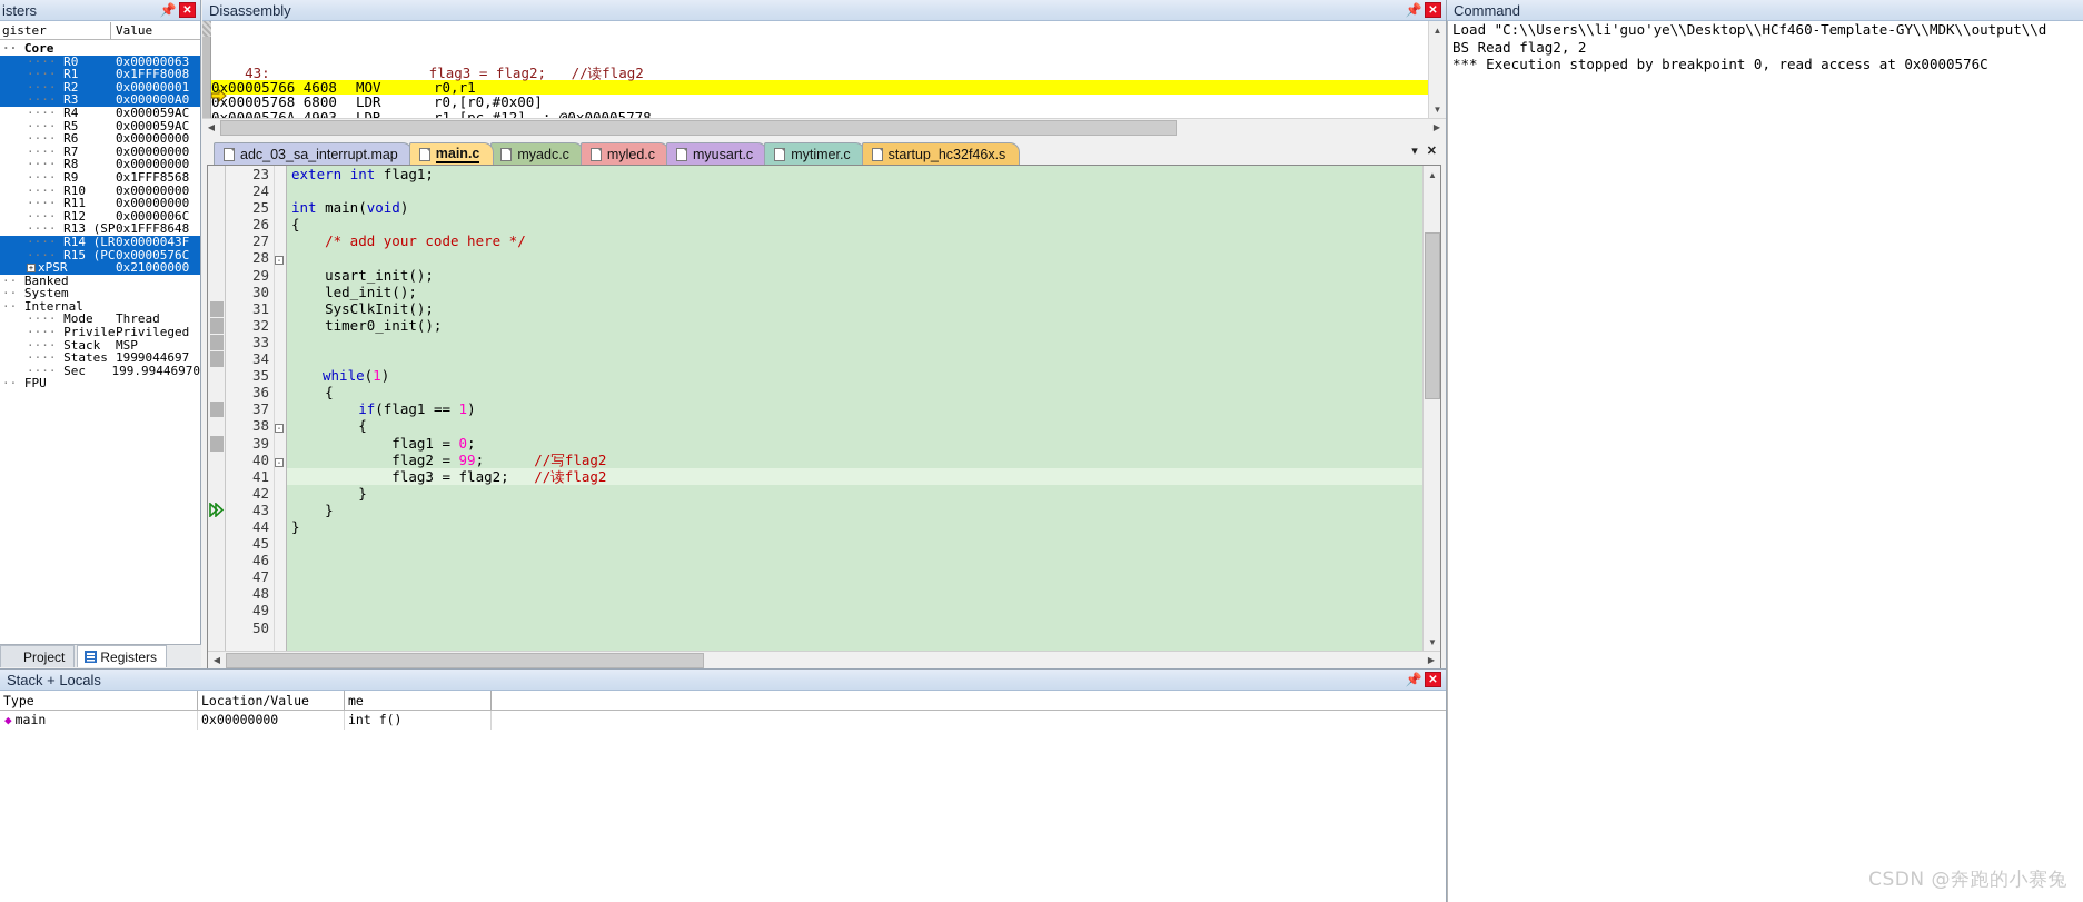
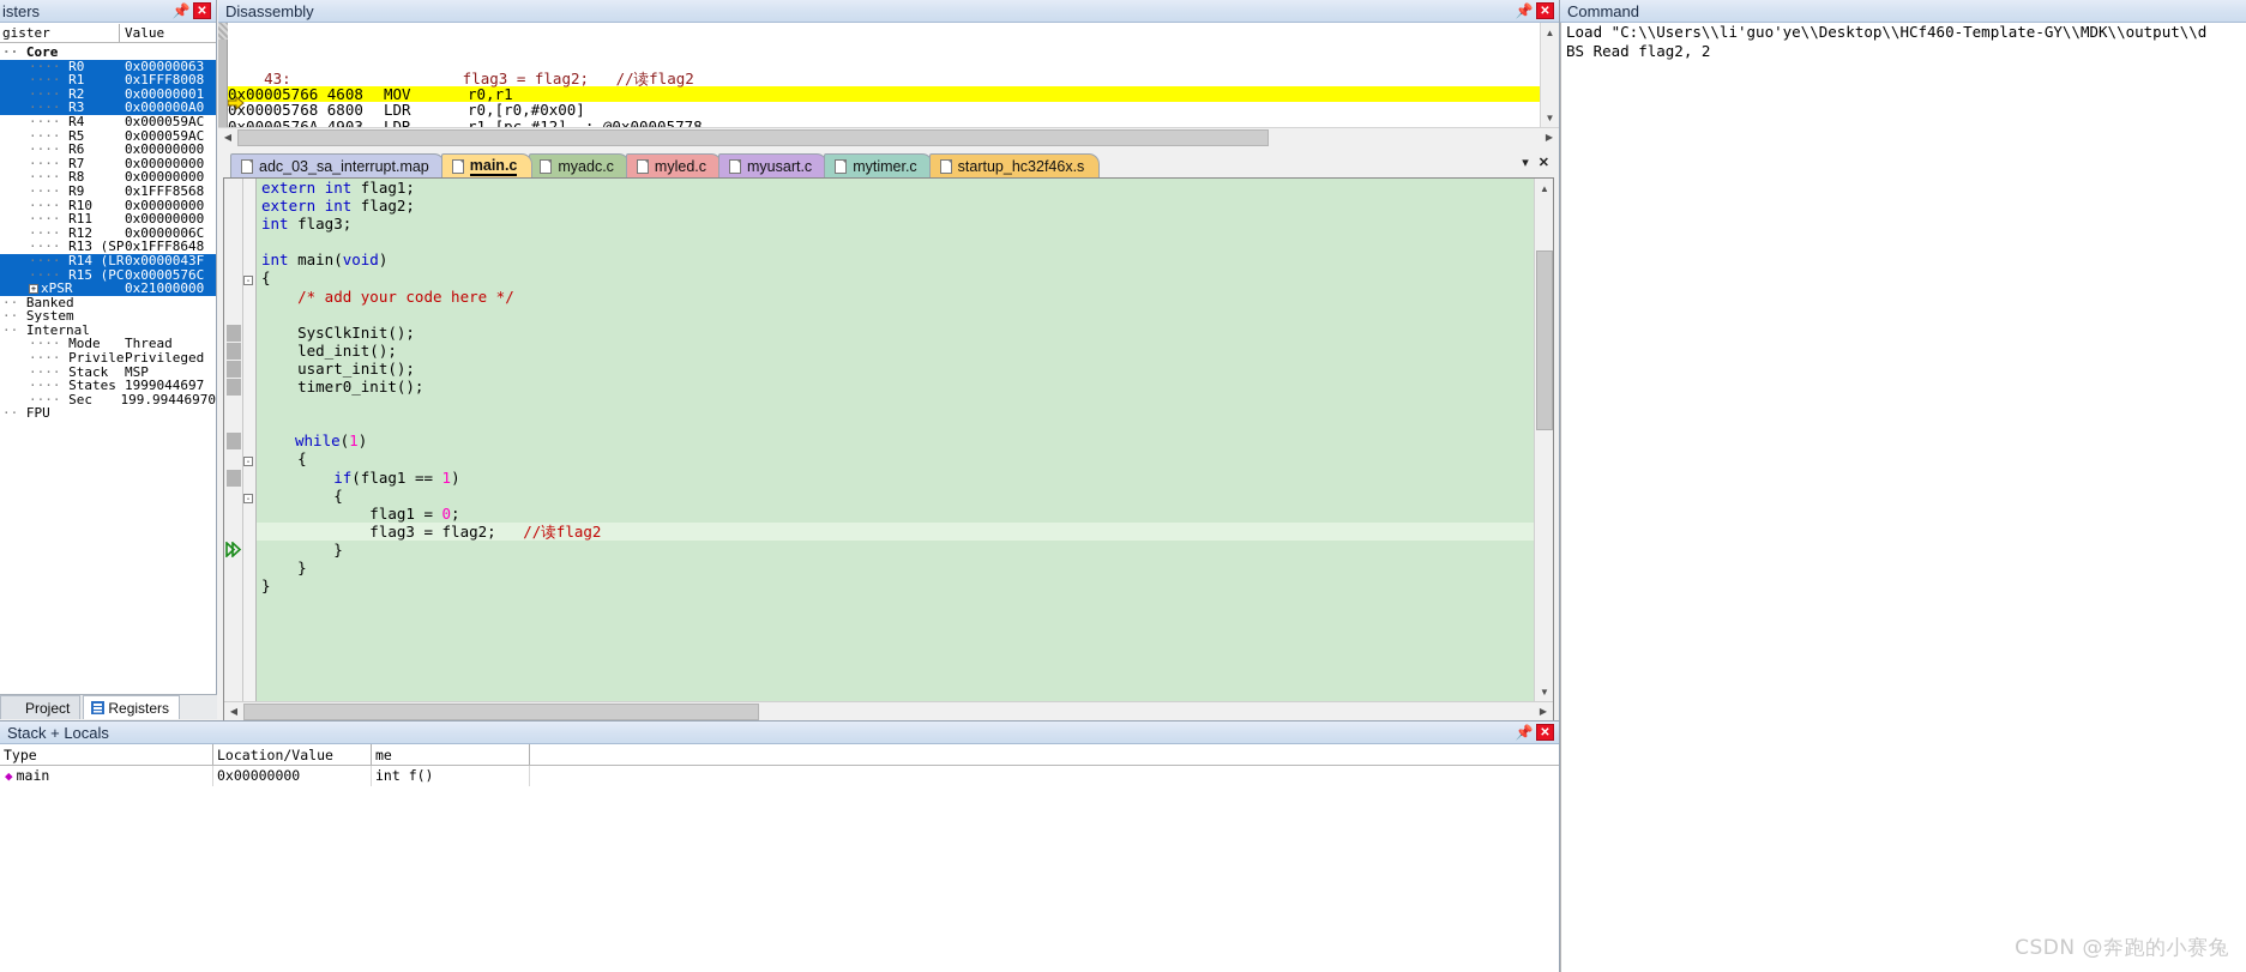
  isters
  📌
  ✕
  gister
  Value
  ·· Core
  ···· R0
  0x00000063
  ···· R1
  0x1FFF8008
  ···· R2
  0x00000001
  ···· R3
  0x000000A0
  ···· R4
  0x000059AC
  ···· R5
  0x000059AC
  ···· R6
  0x00000000
  ···· R7
  0x00000000
  ···· R8
  0x00000000
  ···· R9
  0x1FFF8568
  ···· R10
  0x00000000
  ···· R11
  0x00000000
  ···· R12
  0x0000006C
  ···· R13 (SP
  0x1FFF8648
  ···· R14 (LR
  0x0000043F
  ···· R15 (PC
  0x0000576C
  + xPSR
  0x21000000
  ·· Banked
  ·· System
  ·· Internal
  ···· Mode
  Thread
  ···· Privile
  Privileged
  ···· Stack
  MSP
  ···· States
  1999044697
  ···· Sec
  199.99446970
  ·· FPU
  Project
  Registers
  Disassembly
  📌
  ✕
  43: flag3 = flag2; //读flag2
  0x00005766 4608
  MOV
  r0,r1
  0x00005768 6800
  LDR
  r0,[r0,#0x00]
  ▲
  ▼
  ◀
  ▶
  adc_03_sa_interrupt.map
  main.c
  myadc.c
  myled.c
  myusart.c
  mytimer.c
  startup_hc32f46x.s
  ▾
  ✕
- 23
- 24
- 25
- 26
- 27
- 28
- 29
- 30
- 31
- 32
- 33
- 34
- 35
- 36
- 37
- 38
- 39
- 40
- 41
- 42
- 43
- 44
- 45
- 46
- 47
- 48
- 49
- 50
  -
  -
  -
  extern int flag1;
+ extern int flag2;
+ int flag3;
  int main(void)
  {
  /* add your code here */
- usart_init();
+ SysClkInit();
  led_init();
- SysClkInit();
+ usart_init();
  timer0_init();
  while(1)
  {
  if(flag1 == 1)
  {
  flag1 = 0;
- flag2 = 99; //写flag2
  flag3 = flag2; //读flag2
  }
  }
  }
  ▲
  ▼
  ◀
  ▶
  Command
  Load "C:\\Users\\li'guo'ye\\Desktop\\HCf460-Template-GY\\MDK\\output\\d
  BS Read flag2, 2
- *** Execution stopped by breakpoint 0, read access at 0x0000576C
  Stack + Locals
  📌
  ✕
  Type
  Location/Value
  me
  ◆
  main
  0x00000000
  int f()
  CSDN @奔跑的小赛兔
